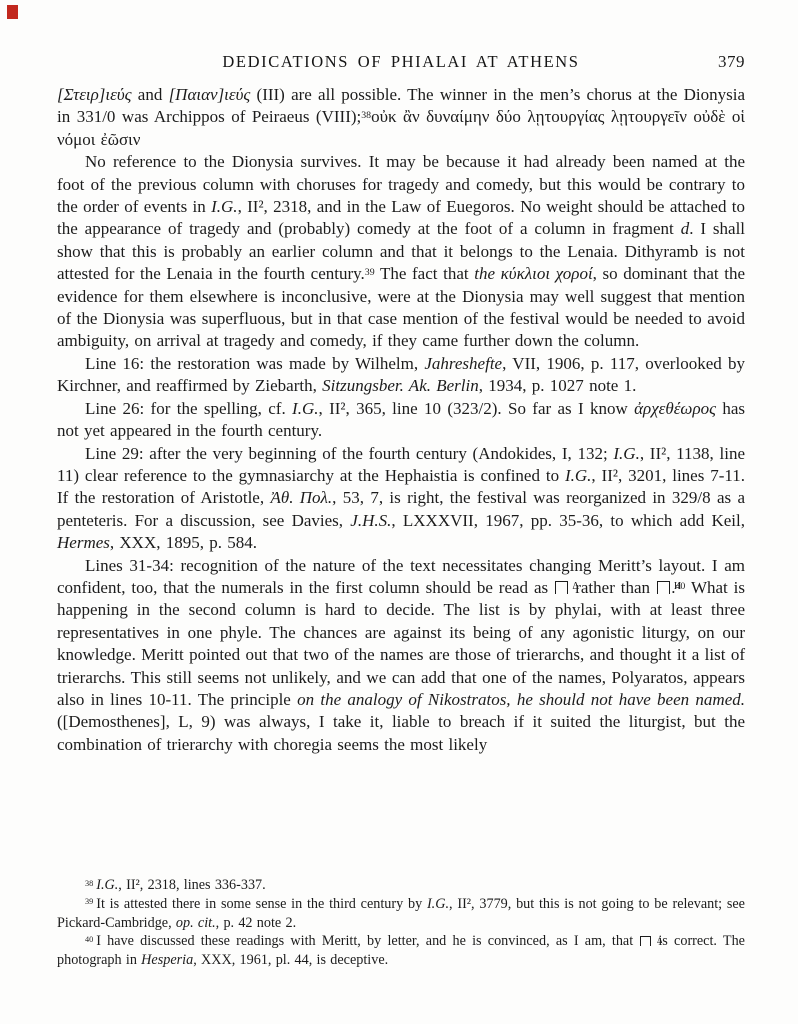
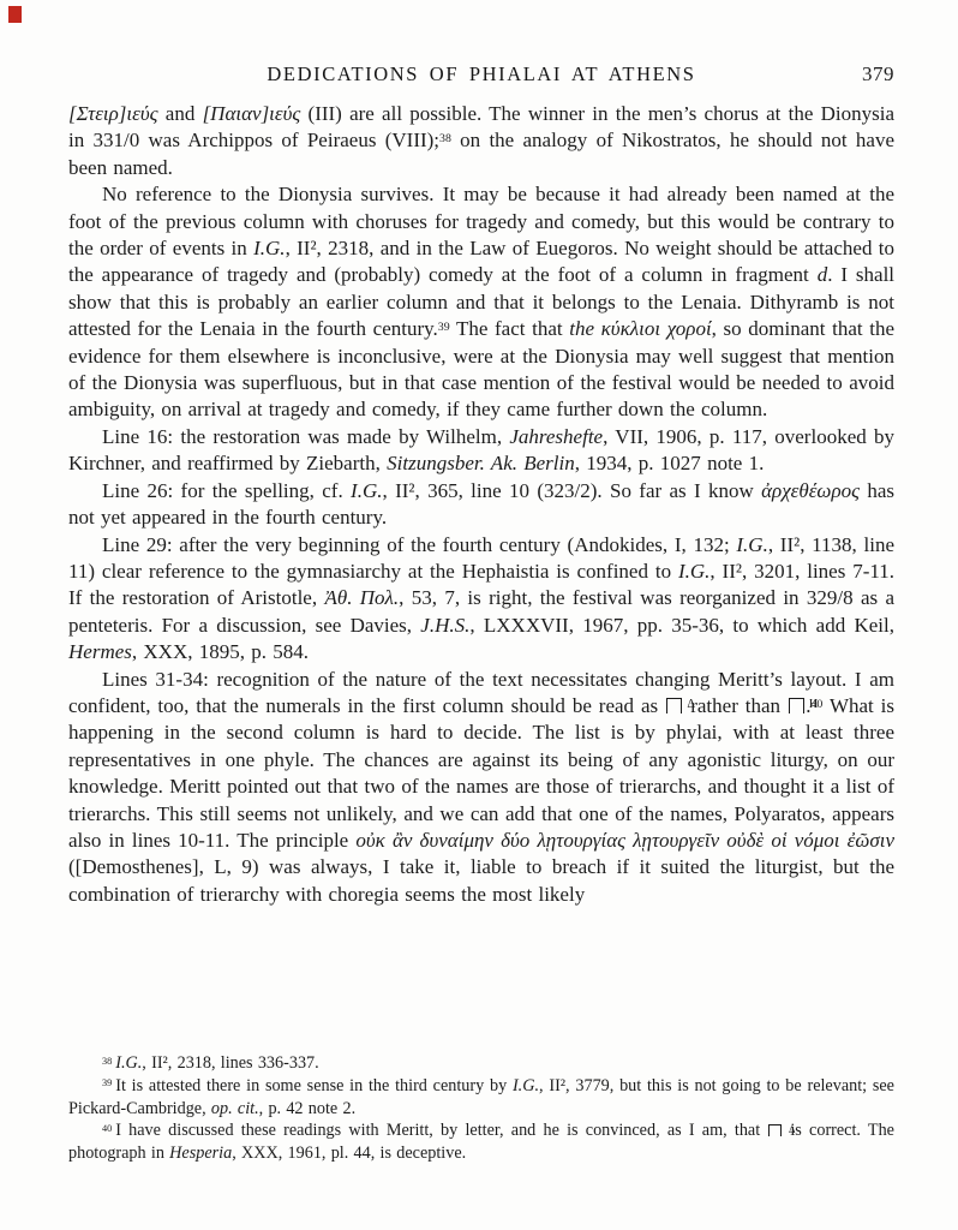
  DEDICATIONS OF PHIALAI AT ATHENS
  379
- [Στειρ]ιεύς and [Παιαν]ιεύς (III) are all possible. The winner in the men’s chorus at the Dionysia in 331/0 was Archippos of Peiraeus (VIII);38οὐκ ἂν δυναίμην δύο λῃτουργίας λῃτουργεῖν οὐδὲ οἱ νόμοι ἐῶσιν
+ [Στειρ]ιεύς and [Παιαν]ιεύς (III) are all possible. The winner in the men’s chorus at the Dionysia in 331/0 was Archippos of Peiraeus (VIII);38 on the analogy of Nikostratos, he should not have been named.
  No reference to the Dionysia survives. It may be because it had already been named at the foot of the previous column with choruses for tragedy and comedy, but this would be contrary to the order of events in I.G., II², 2318, and in the Law of Euegoros. No weight should be attached to the appearance of tragedy and (probably) comedy at the foot of a column in fragment d. I shall show that this is probably an earlier column and that it belongs to the Lenaia. Dithyramb is not attested for the Lenaia in the fourth century.39 The fact that the κύκλιοι χοροί, so dominant that the evidence for them elsewhere is inconclusive, were at the Dionysia may well suggest that mention of the Dionysia was superfluous, but in that case mention of the festival would be needed to avoid ambiguity, on arrival at tragedy and comedy, if they came further down the column.
  Line 16: the restoration was made by Wilhelm, Jahreshefte, VII, 1906, p. 117, overlooked by Kirchner, and reaffirmed by Ziebarth, Sitzungsber. Ak. Berlin, 1934, p. 1027 note 1.
  Line 26: for the spelling, cf. I.G., II², 365, line 10 (323/2). So far as I know ἀρχεθέωρος has not yet appeared in the fourth century.
  Line 29: after the very beginning of the fourth century (Andokides, I, 132; I.G., II², 1138, line 11) clear reference to the gymnasiarchy at the Hephaistia is confined to I.G., II², 3201, lines 7-11. If the restoration of Aristotle, Ἀθ. Πολ., 53, 7, is right, the festival was reorganized in 329/8 as a penteteris. For a discussion, see Davies, J.H.S., LXXXVII, 1967, pp. 35-36, to which add Keil, Hermes, XXX, 1895, p. 584.
  Lines 31-34: recognition of the nature of the text necessitates changing Meritt’s layout. I am confident, too, that the numerals in the first column should be read as
  Δ
  rather than
  Η
- .40 What is happening in the second column is hard to decide. The list is by phylai, with at least three representatives in one phyle. The chances are against its being of any agonistic liturgy, on our knowledge. Meritt pointed out that two of the names are those of trierarchs, and thought it a list of trierarchs. This still seems not unlikely, and we can add that one of the names, Polyaratos, appears also in lines 10-11. The principle on the analogy of Nikostratos, he should not have been named. ([Demosthenes], L, 9) was always, I take it, liable to breach if it suited the liturgist, but the combination of trierarchy with choregia seems the most likely
+ .40 What is happening in the second column is hard to decide. The list is by phylai, with at least three representatives in one phyle. The chances are against its being of any agonistic liturgy, on our knowledge. Meritt pointed out that two of the names are those of trierarchs, and thought it a list of trierarchs. This still seems not unlikely, and we can add that one of the names, Polyaratos, appears also in lines 10-11. The principle οὐκ ἂν δυναίμην δύο λῃτουργίας λῃτουργεῖν οὐδὲ οἱ νόμοι ἐῶσιν ([Demosthenes], L, 9) was always, I take it, liable to breach if it suited the liturgist, but the combination of trierarchy with choregia seems the most likely
  38 I.G., II², 2318, lines 336-337.
  39 It is attested there in some sense in the third century by I.G., II², 3779, but this is not going to be relevant; see Pickard-Cambridge, op. cit., p. 42 note 2.
  40 I have discussed these readings with Meritt, by letter, and he is convinced, as I am, that
  Δ
  is correct. The photograph in Hesperia, XXX, 1961, pl. 44, is deceptive.
